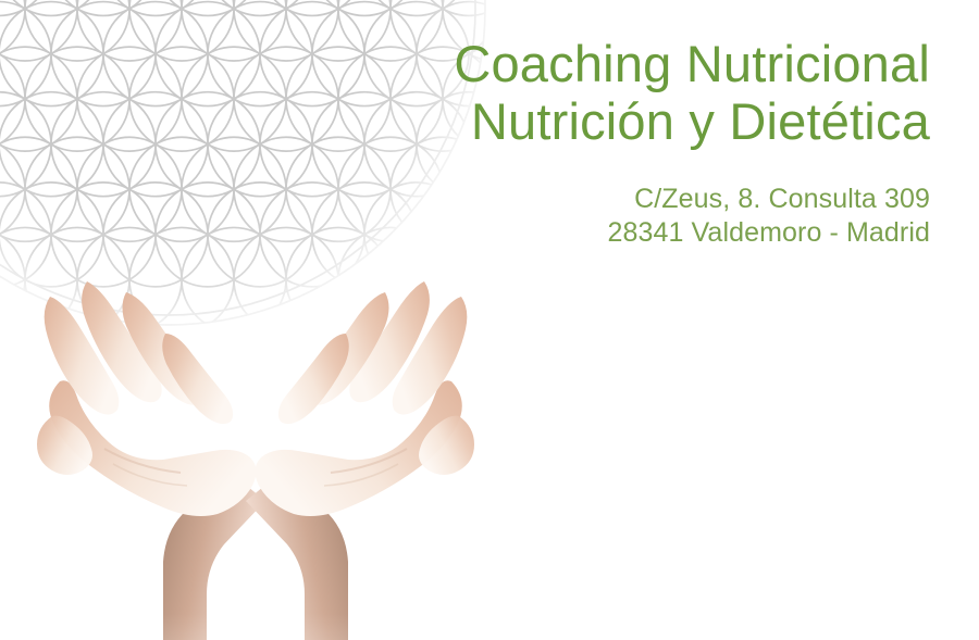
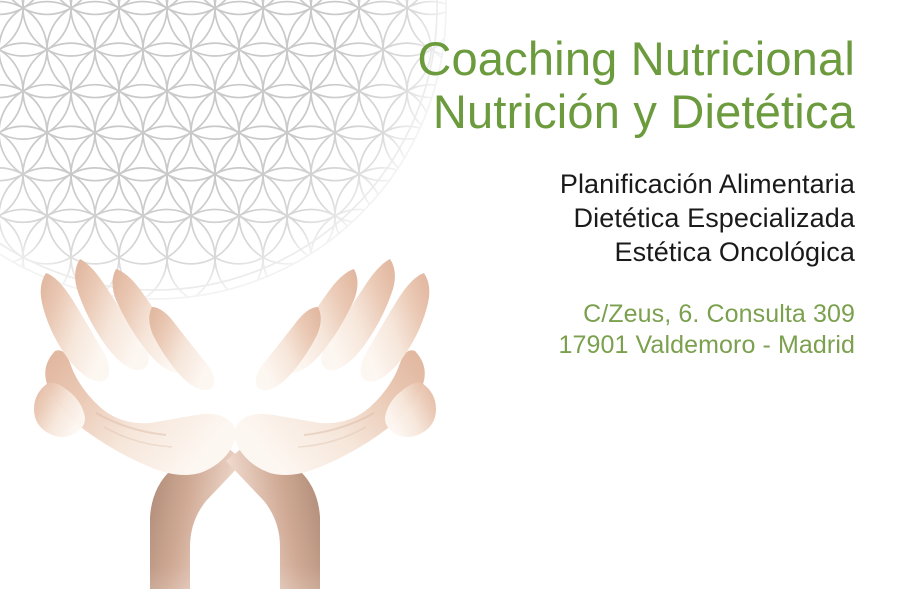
  Coaching Nutricional
  Nutrición y Dietética
+ Planificación Alimentaria
+ Dietética Especializada
+ Estética Oncológica
- C/Zeus, 8. Consulta 309
+ C/Zeus, 6. Consulta 309
- 28341 Valdemoro - Madrid
+ 17901 Valdemoro - Madrid
